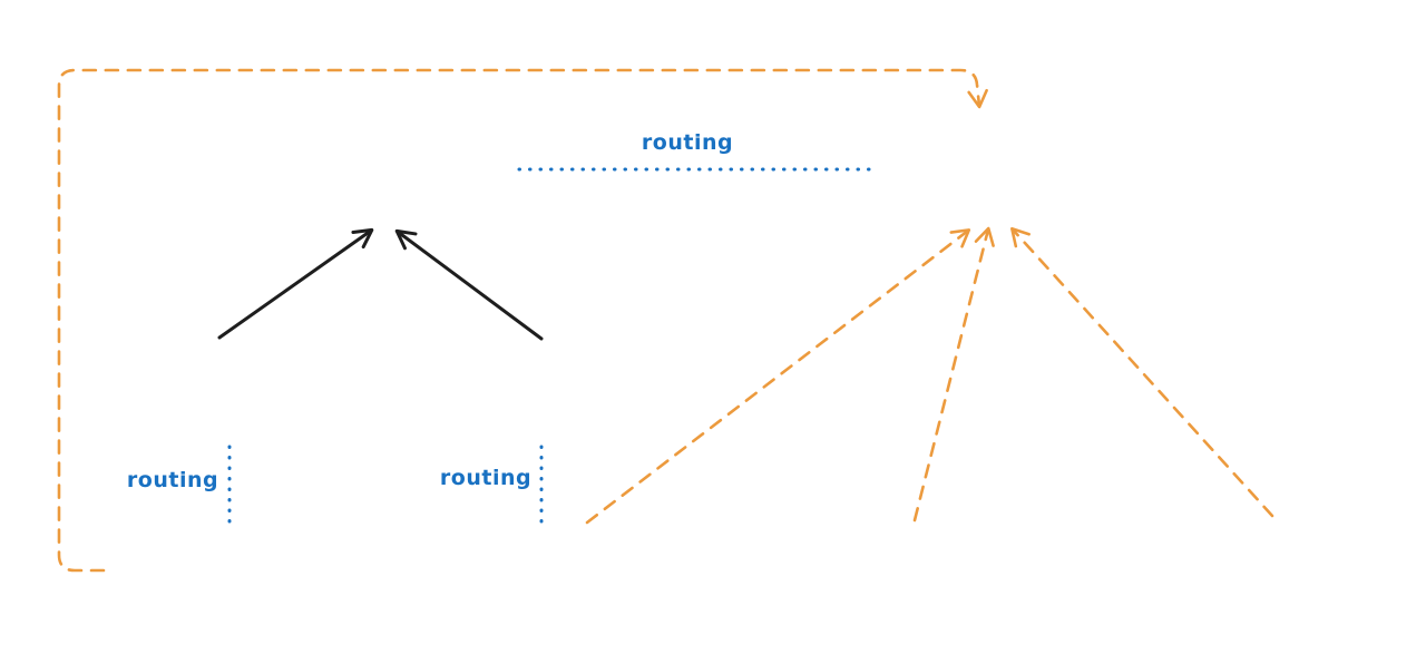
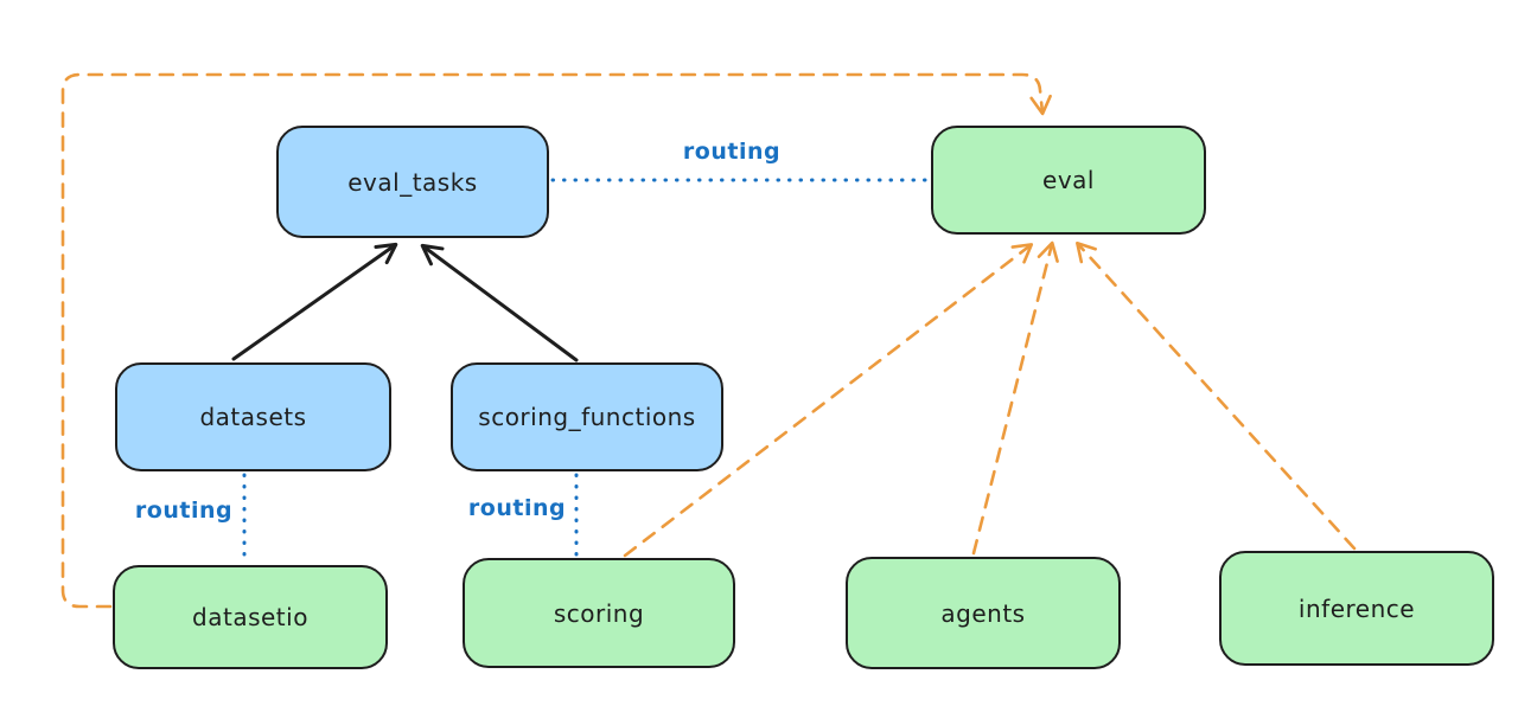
+ eval_tasks
+ datasets
+ scoring_functions
+ eval
+ datasetio
+ scoring
+ agents
+ inference
  routing
  routing
  routing
